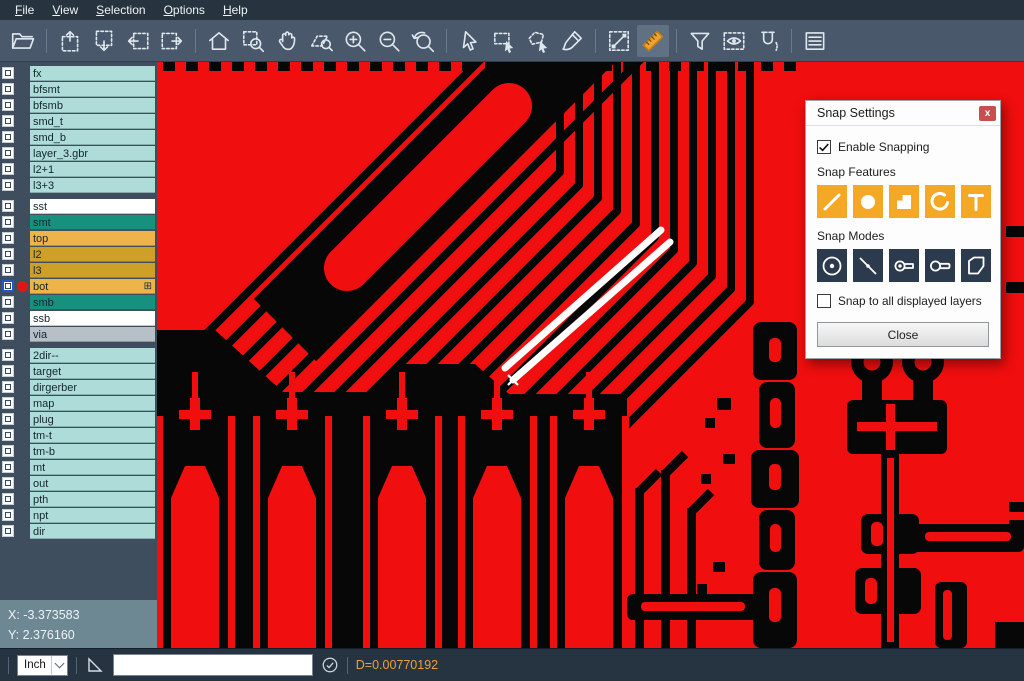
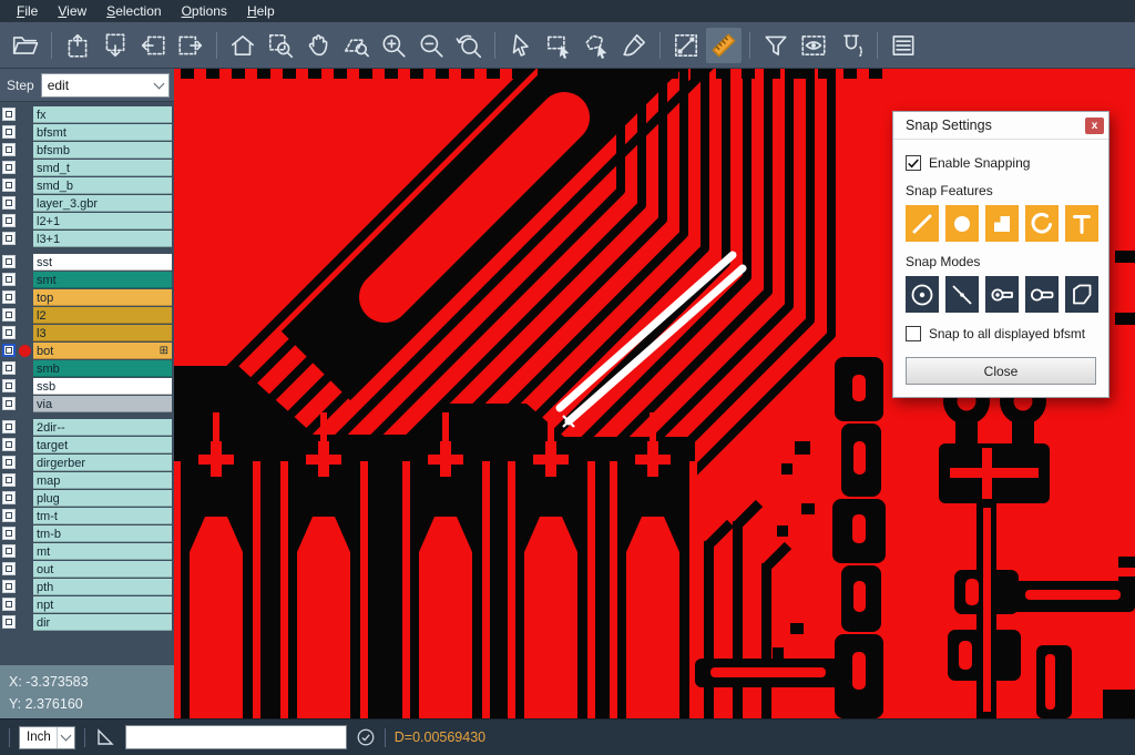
  File
  View
  Selection
  Options
  Help
+ Step
+ edit
  fx
  bfsmt
  bfsmb
  smd_t
  smd_b
  layer_3.gbr
  l2+1
- l3+3
+ l3+1
  sst
  smt
  top
  l2
  l3
  bot
  ⊞
  smb
  ssb
  via
  2dir--
  target
  dirgerber
  map
  plug
  tm-t
  tm-b
  mt
  out
  pth
  npt
  dir
  X: -3.373583
  Y: 2.376160
  Snap Settings
  x
  Enable Snapping
  Snap Features
  Snap Modes
- Snap to all displayed layers
+ Snap to all displayed bfsmt
  Close
  Inch
- D=0.00770192
+ D=0.00569430
